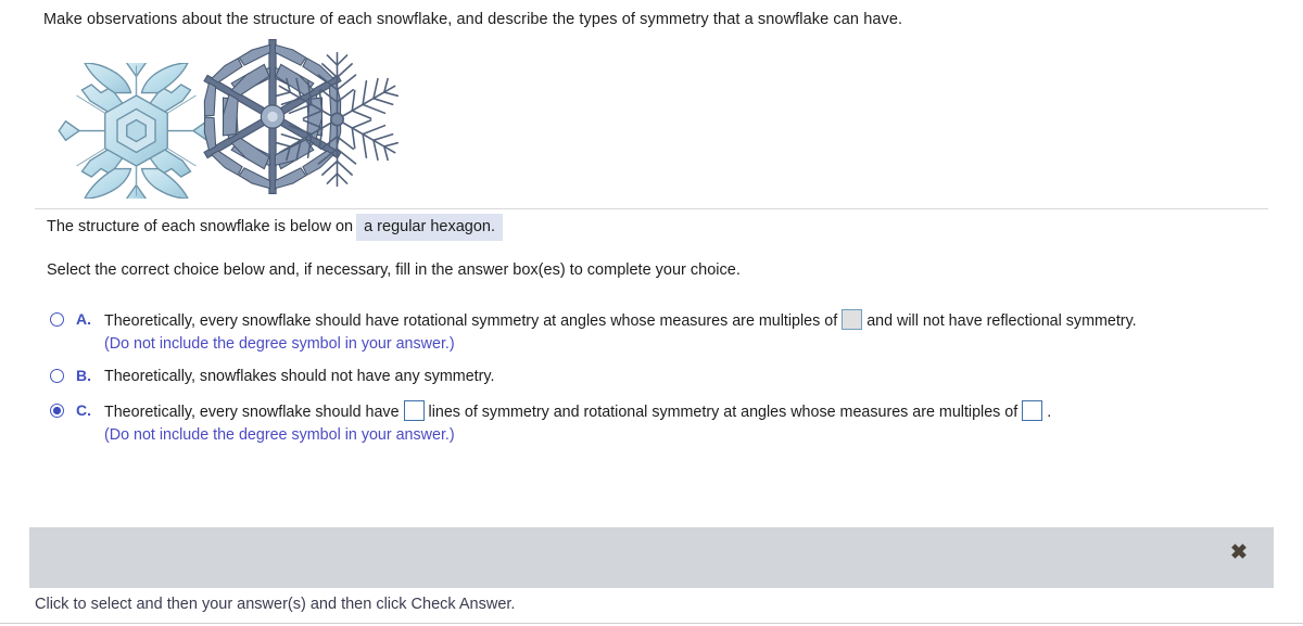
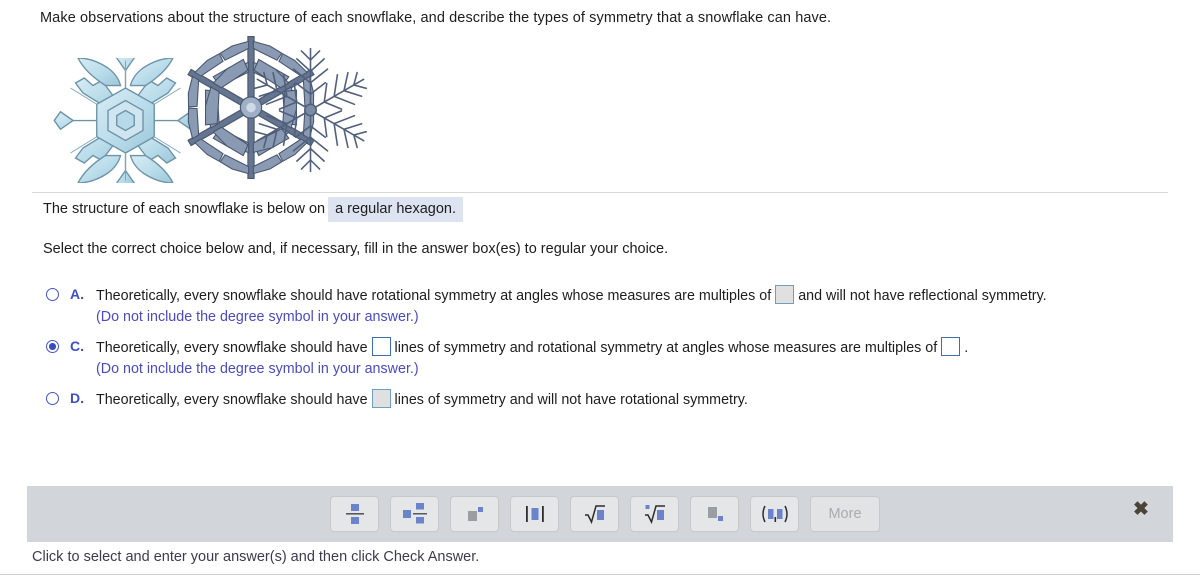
  Make observations about the structure of each snowflake, and describe the types of symmetry that a snowflake can have.
  The structure of each snowflake is below on a regular hexagon.
- Select the correct choice below and, if necessary, fill in the answer box(es) to complete your choice.
+ Select the correct choice below and, if necessary, fill in the answer box(es) to regular your choice.
  A.
  Theoretically, every snowflake should have rotational symmetry at angles whose measures are multiples of and will not have reflectional symmetry.
  (Do not include the degree symbol in your answer.)
- B.
- Theoretically, snowflakes should not have any symmetry.
  C.
  Theoretically, every snowflake should have lines of symmetry and rotational symmetry at angles whose measures are multiples of .
  (Do not include the degree symbol in your answer.)
+ D.
+ Theoretically, every snowflake should have lines of symmetry and will not have rotational symmetry.
+ More
  ✖
- Click to select and then your answer(s) and then click Check Answer.
+ Click to select and enter your answer(s) and then click Check Answer.
